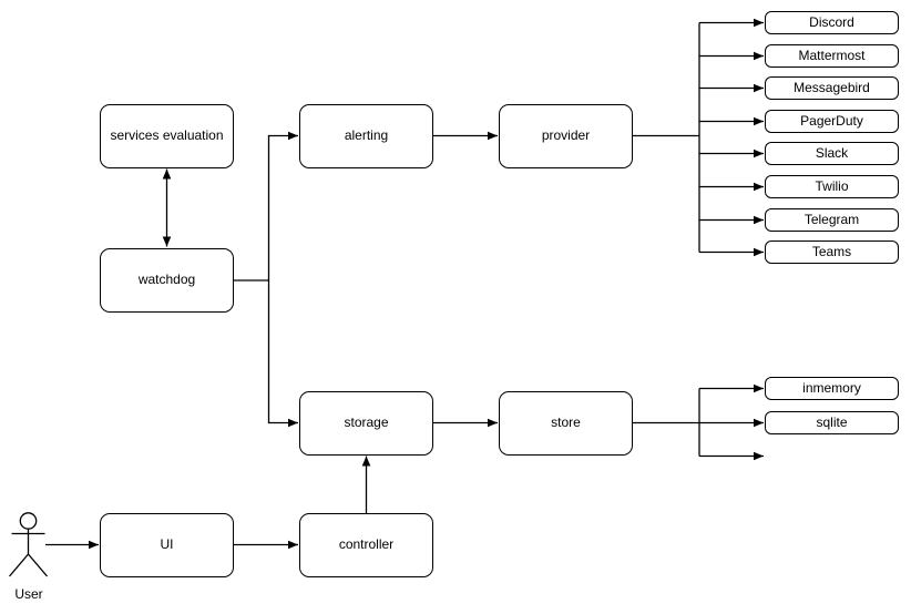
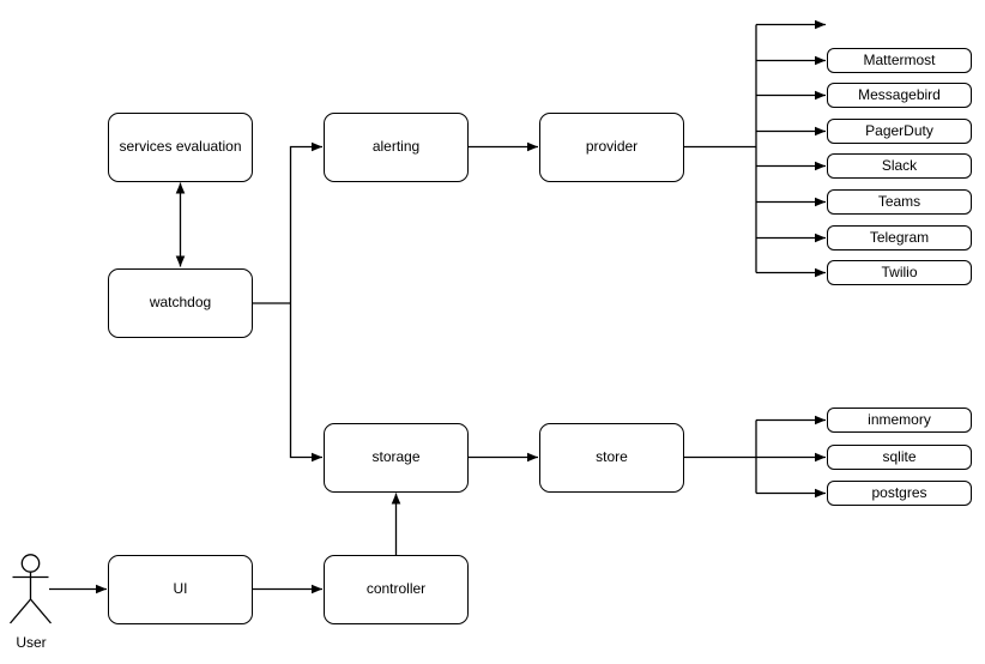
  services evaluation
  watchdog
  alerting
  provider
  storage
  store
  UI
  controller
- Discord
  Mattermost
  Messagebird
  PagerDuty
  Slack
- Twilio
+ Teams
  Telegram
- Teams
+ Twilio
  inmemory
  sqlite
+ postgres
  User
